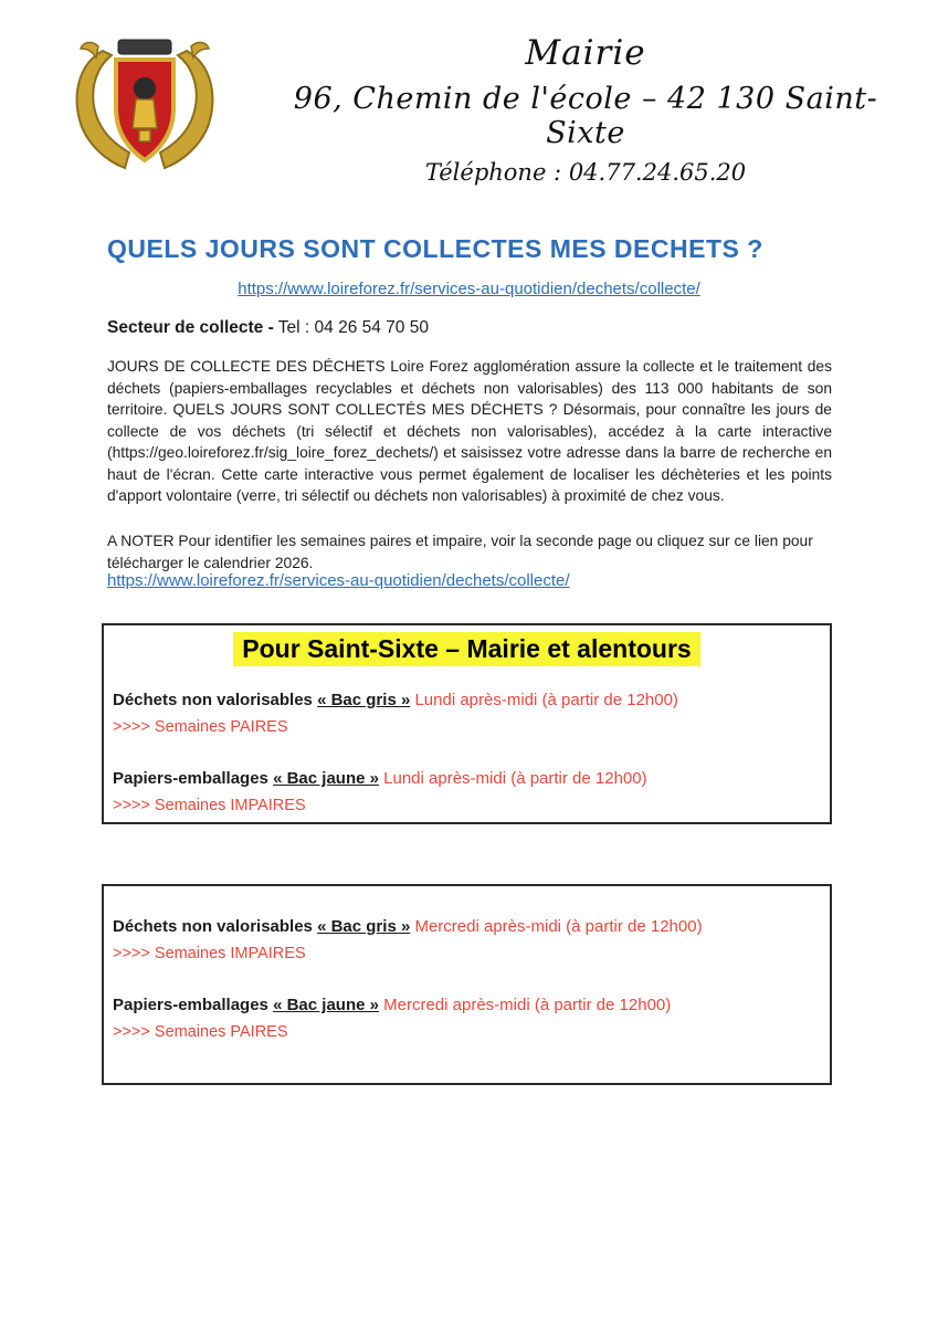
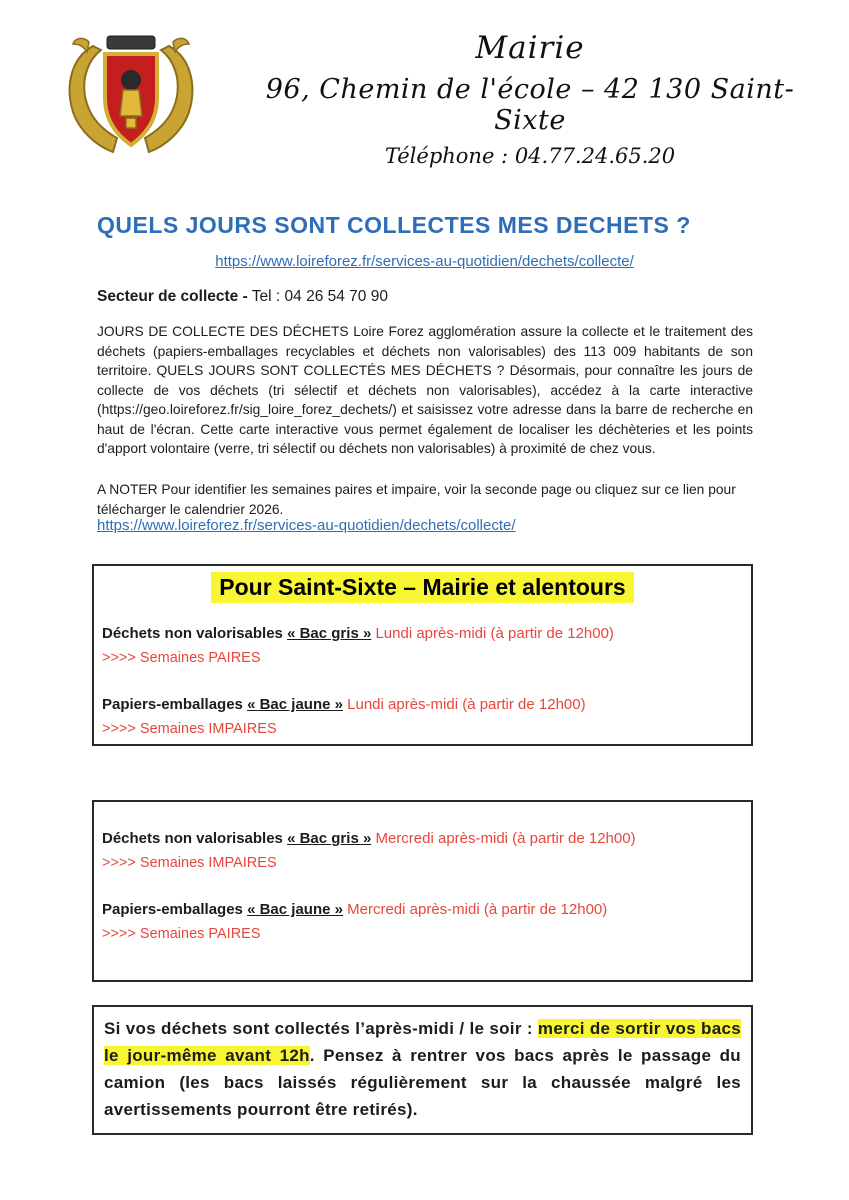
  Mairie
  96, Chemin de l'école – 42 130 Saint-Sixte
  Téléphone : 04.77.24.65.20
  QUELS JOURS SONT COLLECTES MES DECHETS ?
  https://www.loireforez.fr/services-au-quotidien/dechets/collecte/
- Secteur de collecte - Tel : 04 26 54 70 50
+ Secteur de collecte - Tel : 04 26 54 70 90
- JOURS DE COLLECTE DES DÉCHETS Loire Forez agglomération assure la collecte et le traitement des déchets (papiers-emballages recyclables et déchets non valorisables) des 113 000 habitants de son territoire. QUELS JOURS SONT COLLECTÉS MES DÉCHETS ? Désormais, pour connaître les jours de collecte de vos déchets (tri sélectif et déchets non valorisables), accédez à la carte interactive (https://geo.loireforez.fr/sig_loire_forez_dechets/) et saisissez votre adresse dans la barre de recherche en haut de l'écran. Cette carte interactive vous permet également de localiser les déchèteries et les points d'apport volontaire (verre, tri sélectif ou déchets non valorisables) à proximité de chez vous.
+ JOURS DE COLLECTE DES DÉCHETS Loire Forez agglomération assure la collecte et le traitement des déchets (papiers-emballages recyclables et déchets non valorisables) des 113 009 habitants de son territoire. QUELS JOURS SONT COLLECTÉS MES DÉCHETS ? Désormais, pour connaître les jours de collecte de vos déchets (tri sélectif et déchets non valorisables), accédez à la carte interactive (https://geo.loireforez.fr/sig_loire_forez_dechets/) et saisissez votre adresse dans la barre de recherche en haut de l'écran. Cette carte interactive vous permet également de localiser les déchèteries et les points d'apport volontaire (verre, tri sélectif ou déchets non valorisables) à proximité de chez vous.
  A NOTER Pour identifier les semaines paires et impaire, voir la seconde page ou cliquez sur ce lien pour télécharger le calendrier 2026.
  https://www.loireforez.fr/services-au-quotidien/dechets/collecte/
  Pour Saint-Sixte – Mairie et alentours
  Déchets non valorisables « Bac gris » Lundi après-midi (à partir de 12h00)
  >>>> Semaines PAIRES
  Papiers-emballages « Bac jaune » Lundi après-midi (à partir de 12h00)
  >>>> Semaines IMPAIRES
  Déchets non valorisables « Bac gris » Mercredi après-midi (à partir de 12h00)
  >>>> Semaines IMPAIRES
  Papiers-emballages « Bac jaune » Mercredi après-midi (à partir de 12h00)
  >>>> Semaines PAIRES
+ Si vos déchets sont collectés l’après-midi / le soir : merci de sortir vos bacs le jour-même avant 12h. Pensez à rentrer vos bacs après le passage du camion (les bacs laissés régulièrement sur la chaussée malgré les avertissements pourront être retirés).
